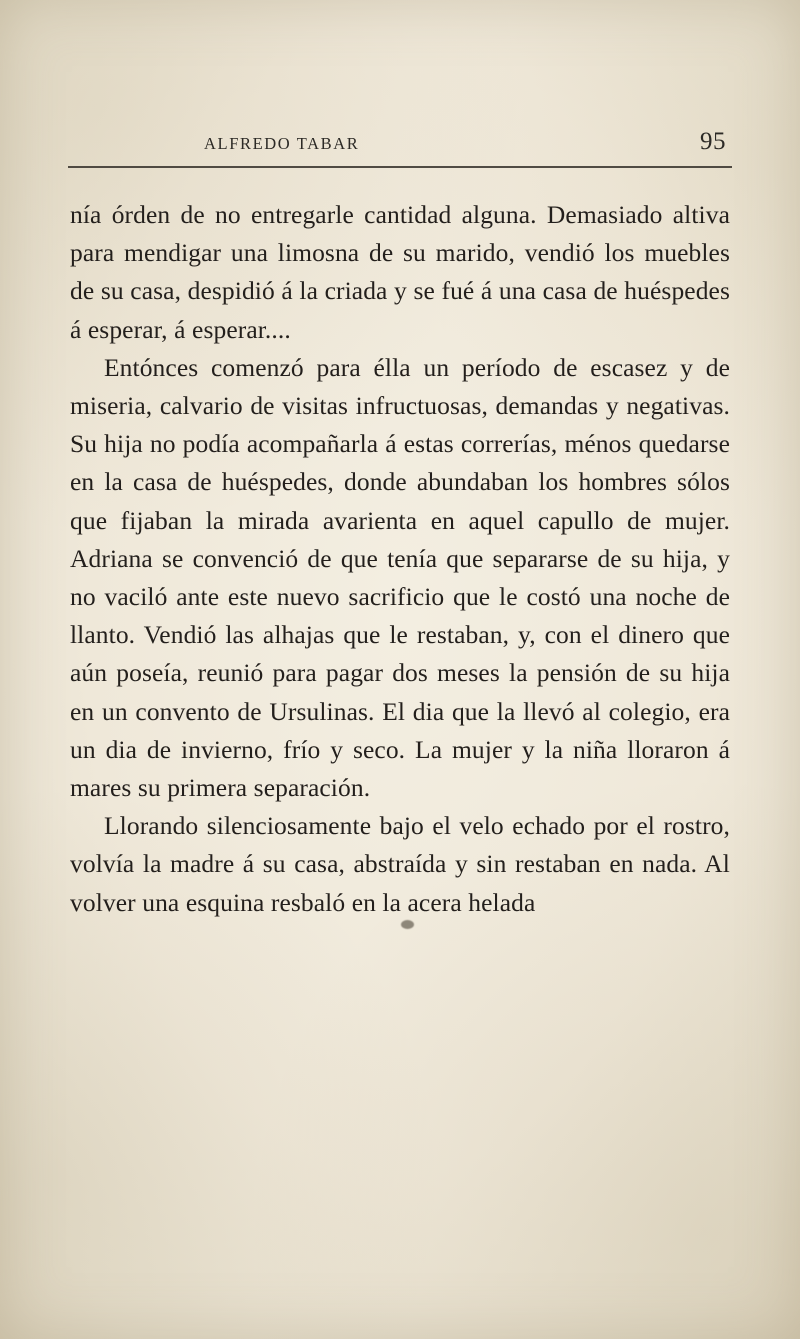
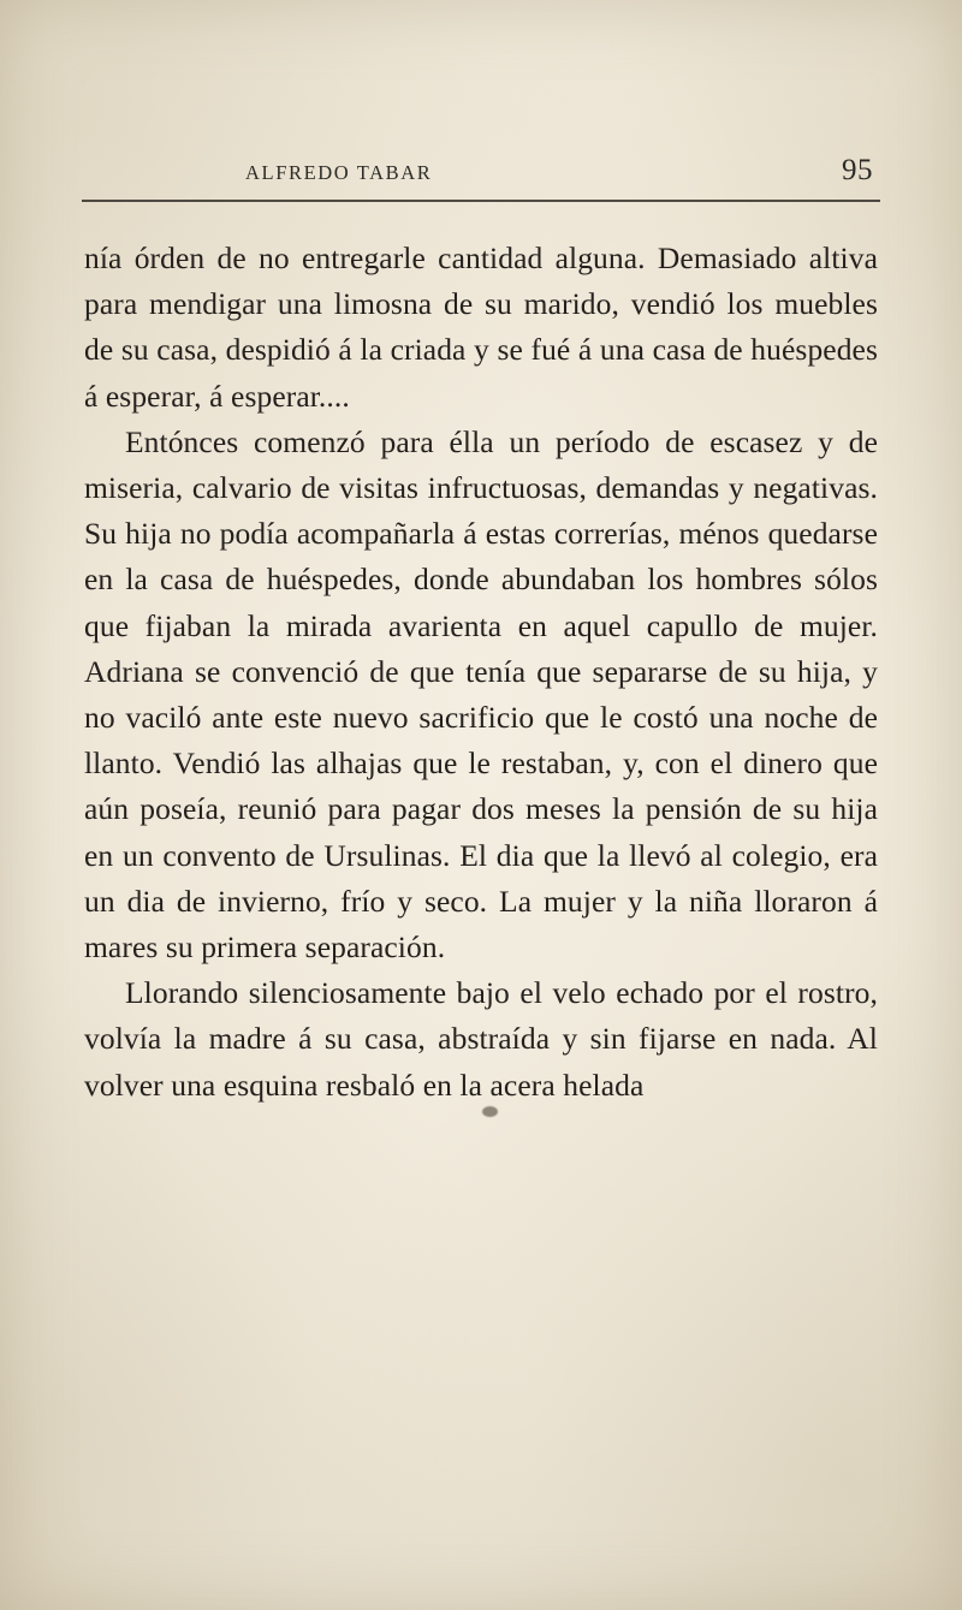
  ALFREDO TABAR
  95
  nía órden de no entregarle cantidad alguna. Demasiado altiva para mendigar una limosna de su marido, vendió los muebles de su casa, despidió á la criada y se fué á una casa de huéspedes á esperar, á esperar....
  Entónces comenzó para élla un período de escasez y de miseria, calvario de visitas infructuosas, demandas y negativas. Su hija no podía acompañarla á estas correrías, ménos quedarse en la casa de huéspedes, donde abundaban los hombres sólos que fijaban la mirada avarienta en aquel capullo de mujer. Adriana se convenció de que tenía que separarse de su hija, y no vaciló ante este nuevo sacrificio que le costó una noche de llanto. Vendió las alhajas que le restaban, y, con el dinero que aún poseía, reunió para pagar dos meses la pensión de su hija en un convento de Ursulinas. El dia que la llevó al colegio, era un dia de invierno, frío y seco. La mujer y la niña lloraron á mares su primera separación.
- Llorando silenciosamente bajo el velo echado por el rostro, volvía la madre á su casa, abstraída y sin restaban en nada. Al volver una esquina resbaló en la acera helada
+ Llorando silenciosamente bajo el velo echado por el rostro, volvía la madre á su casa, abstraída y sin fijarse en nada. Al volver una esquina resbaló en la acera helada
